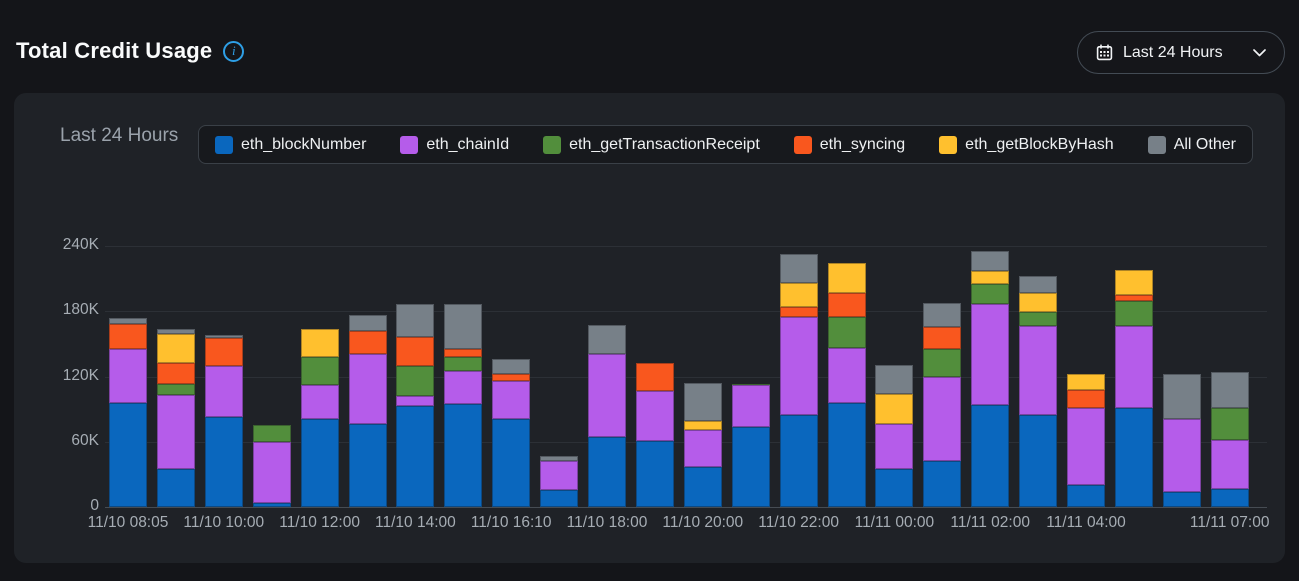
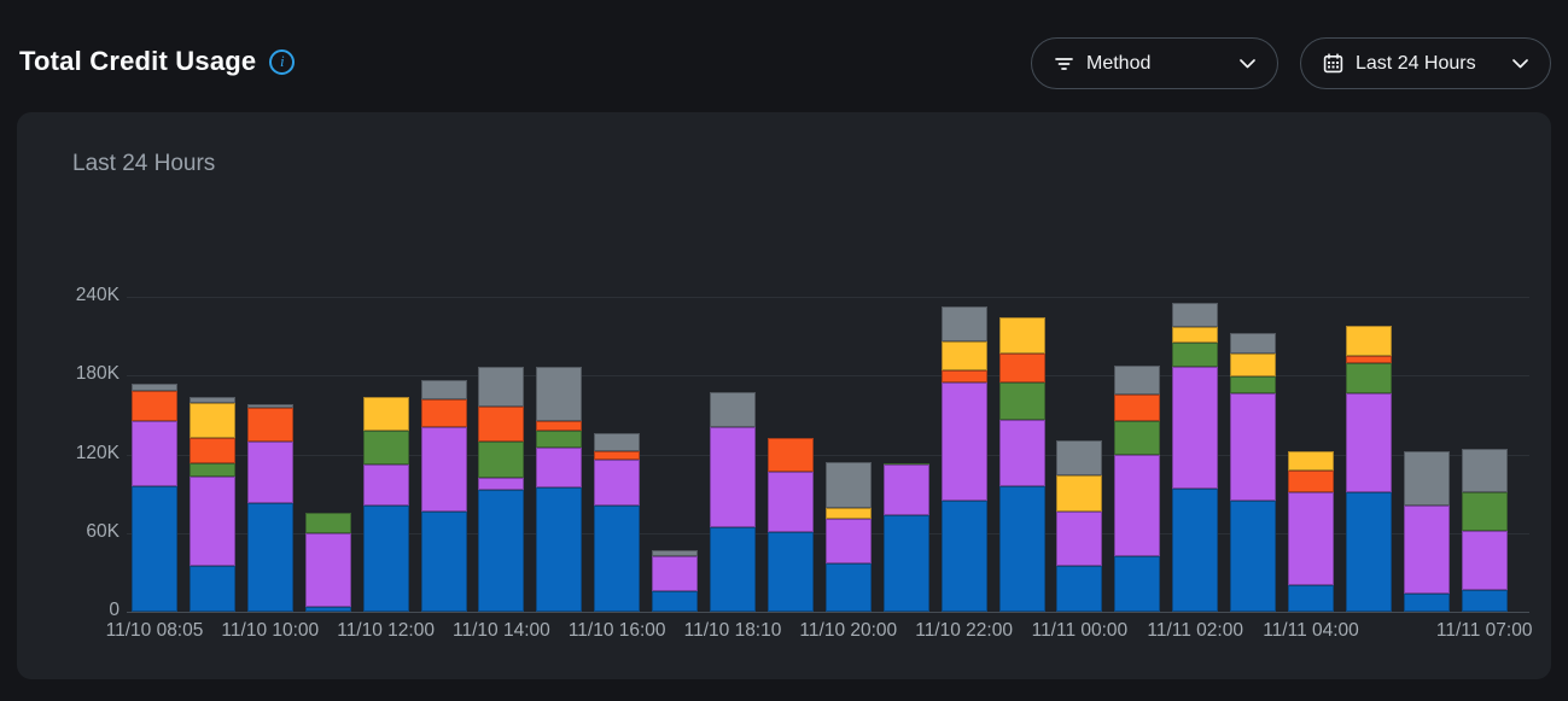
  Total Credit Usage
  i
+ Method
  Last 24 Hours
  Last 24 Hours
- eth_blockNumber
- eth_chainId
- eth_getTransactionReceipt
- eth_syncing
- eth_getBlockByHash
- All Other
  0
  60K
  120K
  180K
  240K
  11/10 08:05
  11/10 10:00
  11/10 12:00
  11/10 14:00
- 11/10 16:10
+ 11/10 16:00
- 11/10 18:00
+ 11/10 18:10
  11/10 20:00
  11/10 22:00
  11/11 00:00
  11/11 02:00
  11/11 04:00
  11/11 07:00
